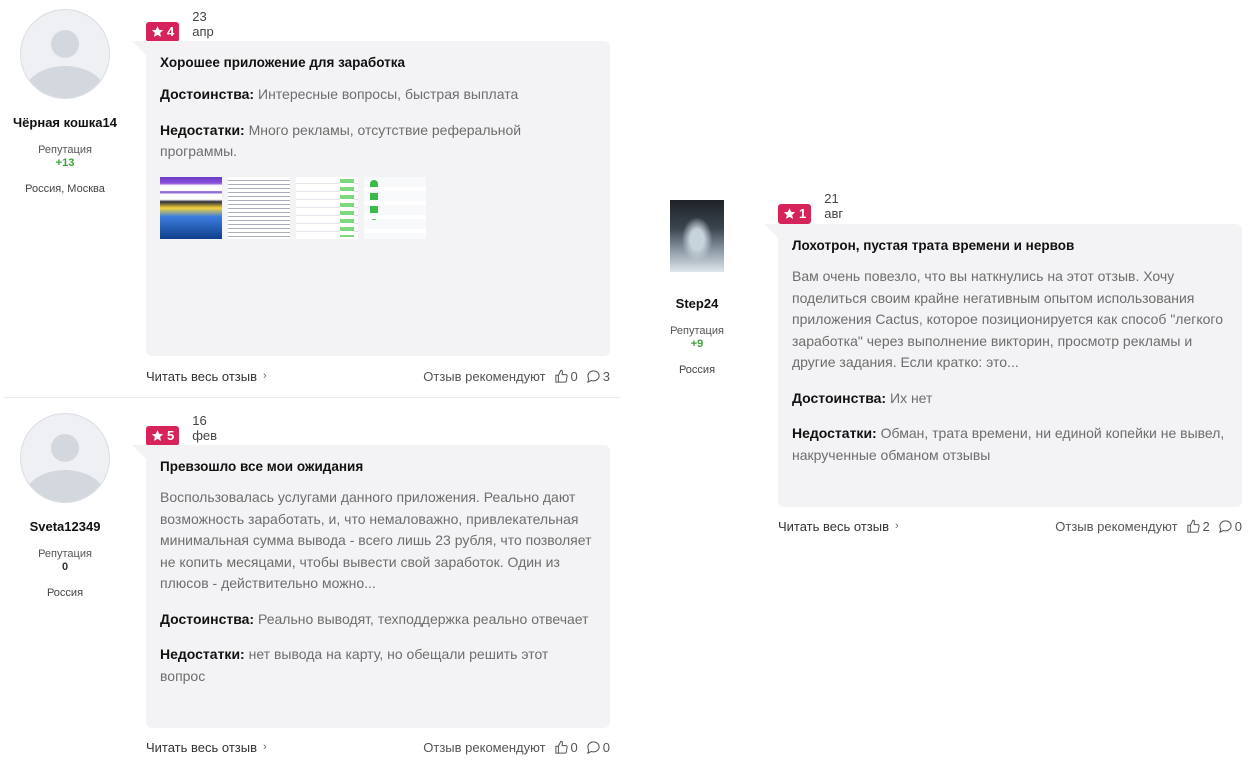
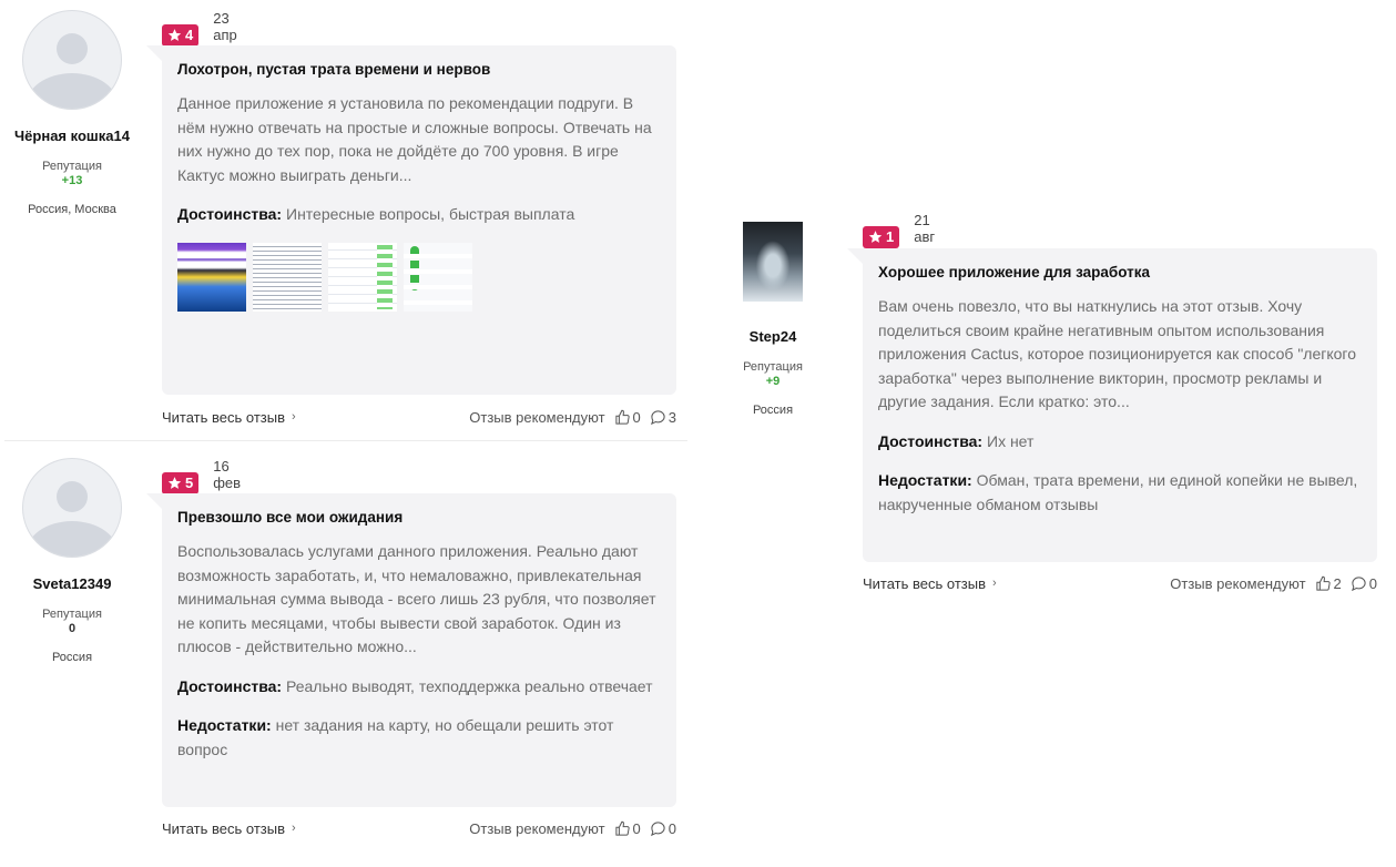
  Чёрная кошка14
  Репутация
  +13
  Россия, Москва
  4
- Хорошее приложение для заработка
+ Лохотрон, пустая трата времени и нервов
+ Данное приложение я установила по рекомендации подруги. В нём нужно отвечать на простые и сложные вопросы. Отвечать на них нужно до тех пор, пока не дойдёте до 700 уровня. В игре Кактус можно выиграть деньги...
  Достоинства: Интересные вопросы, быстрая выплата
- Недостатки: Много рекламы, отсутствие реферальной программы.
  Читать весь отзыв
  ›
  Отзыв рекомендуют
  0
  3
  Sveta12349
  Репутация
  0
  Россия
  5
  Превзошло все мои ожидания
  Воспользовалась услугами данного приложения. Реально дают возможность заработать, и, что немаловажно, привлекательная минимальная сумма вывода - всего лишь 23 рубля, что позволяет не копить месяцами, чтобы вывести свой заработок. Один из плюсов - действительно можно...
  Достоинства: Реально выводят, техподдержка реально отвечает
- Недостатки: нет вывода на карту, но обещали решить этот вопрос
+ Недостатки: нет задания на карту, но обещали решить этот вопрос
  Читать весь отзыв
  ›
  Отзыв рекомендуют
  0
  0
  Step24
  Репутация
  +9
  Россия
  1
- Лохотрон, пустая трата времени и нервов
+ Хорошее приложение для заработка
  Вам очень повезло, что вы наткнулись на этот отзыв. Хочу поделиться своим крайне негативным опытом использования приложения Cactus, которое позиционируется как способ "легкого заработка" через выполнение викторин, просмотр рекламы и другие задания. Если кратко: это...
  Достоинства: Их нет
  Недостатки: Обман, трата времени, ни единой копейки не вывел, накрученные обманом отзывы
  Читать весь отзыв
  ›
  Отзыв рекомендуют
  2
  0
